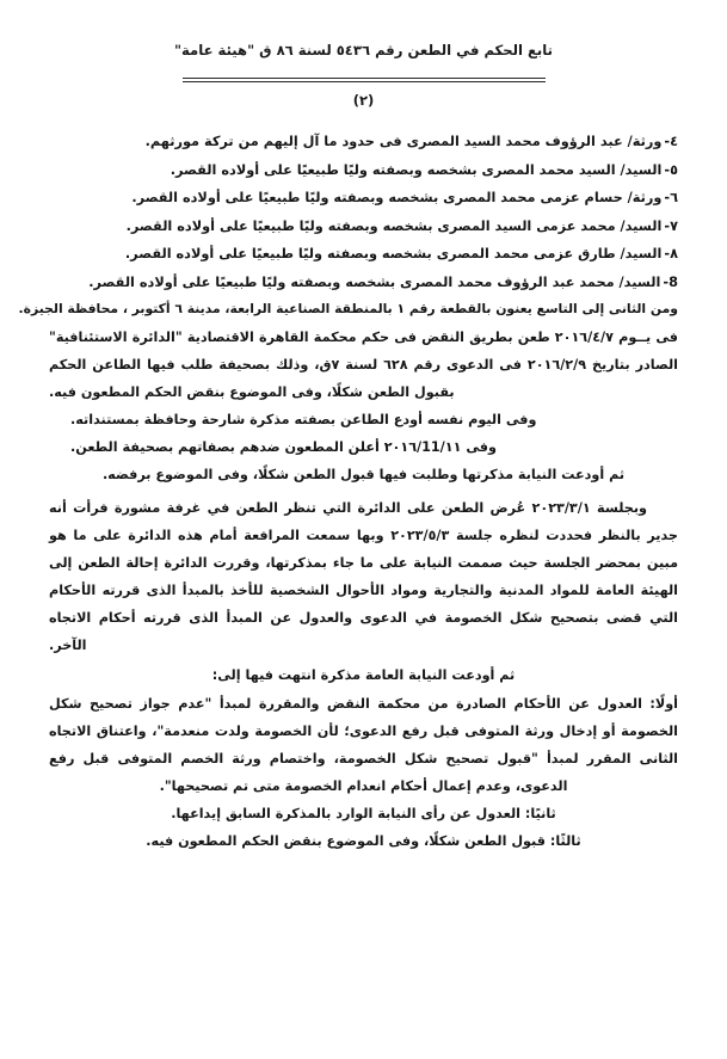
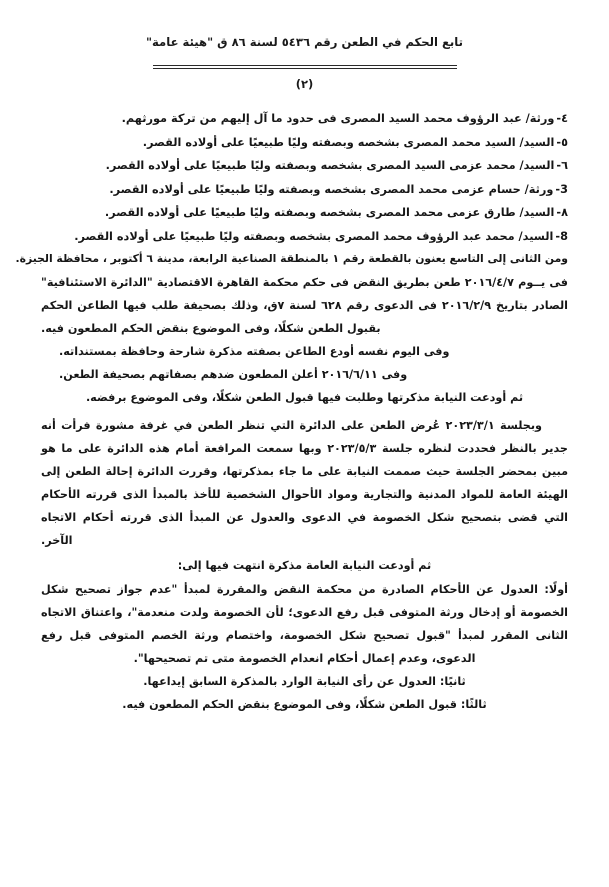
  تابع الحكم في الطعن رقم ٥٤٣٦ لسنة ٨٦ ق "هيئة عامة"
  (٢)
  ٤-
  ورثة/ عبد الرؤوف محمد السيد المصرى فى حدود ما آل إليهم من تركة مورثهم.
  ٥-
  السيد/ السيد محمد المصرى بشخصه وبصفته وليًا طبيعيًا على أولاده القصر.
  ٦-
- ورثة/ حسام عزمى محمد المصرى بشخصه وبصفته وليًا طبيعيًا على أولاده القصر.
+ السيد/ محمد عزمى السيد المصرى بشخصه وبصفته وليًا طبيعيًا على أولاده القصر.
- ٧-
+ 3-
- السيد/ محمد عزمى السيد المصرى بشخصه وبصفته وليًا طبيعيًا على أولاده القصر.
+ ورثة/ حسام عزمى محمد المصرى بشخصه وبصفته وليًا طبيعيًا على أولاده القصر.
  ٨-
  السيد/ طارق عزمى محمد المصرى بشخصه وبصفته وليًا طبيعيًا على أولاده القصر.
  8-
  السيد/ محمد عبد الرؤوف محمد المصرى بشخصه وبصفته وليًا طبيعيًا على أولاده القصر.
  ومن الثانى إلى التاسع يعنون بالقطعة رقم ١ بالمنطقة الصناعية الرابعة، مدينة ٦ أكتوبر ، محافظة الجيزة.
  فى يــوم ٢٠١٦/٤/٧ طعن بطريق النقض فى حكم محكمة القاهرة الاقتصادية "الدائرة الاستئنافية" الصادر بتاريخ ٢٠١٦/٢/٩ فى الدعوى رقم ٦٢٨ لسنة ٧ق، وذلك بصحيفة طلب فيها الطاعن الحكم بقبول الطعن شكلًا، وفى الموضوع بنقض الحكم المطعون فيه.
  وفى اليوم نفسه أودع الطاعن بصفته مذكرة شارحة وحافظة بمستنداته.
- وفى ٢٠١٦/11/١١ أعلن المطعون ضدهم بصفاتهم بصحيفة الطعن.
+ وفى ٢٠١٦/٦/١١ أعلن المطعون ضدهم بصفاتهم بصحيفة الطعن.
  ثم أودعت النيابة مذكرتها وطلبت فيها قبول الطعن شكلًا، وفى الموضوع برفضه.
  وبجلسة ٢٠٢٣/٣/١ عُرض الطعن على الدائرة التي تنظر الطعن في غرفة مشورة فرأت أنه جدير بالنظر فحددت لنظره جلسة ٢٠٢٣/٥/٣ وبها سمعت المرافعة أمام هذه الدائرة على ما هو مبين بمحضر الجلسة حيث صممت النيابة على ما جاء بمذكرتها، وقررت الدائرة إحالة الطعن إلى الهيئة العامة للمواد المدنية والتجارية ومواد الأحوال الشخصية للأخذ بالمبدأ الذى قررته الأحكام التي قضى بتصحيح شكل الخصومة في الدعوى والعدول عن المبدأ الذى قررته أحكام الاتجاه الآخر.
  ثم أودعت النيابة العامة مذكرة انتهت فيها إلى:
  أولًا: العدول عن الأحكام الصادرة من محكمة النقض والمقررة لمبدأ "عدم جواز تصحيح شكل الخصومة أو إدخال ورثة المتوفى قبل رفع الدعوى؛ لأن الخصومة ولدت منعدمة"، واعتناق الاتجاه الثانى المقرر لمبدأ "قبول تصحيح شكل الخصومة، واختصام ورثة الخصم المتوفى قبل رفع الدعوى، وعدم إعمال أحكام انعدام الخصومة متى تم تصحيحها".
  ثانيًا: العدول عن رأى النيابة الوارد بالمذكرة السابق إيداعها.
  ثالثًا: قبول الطعن شكلًا، وفى الموضوع بنقض الحكم المطعون فيه.
